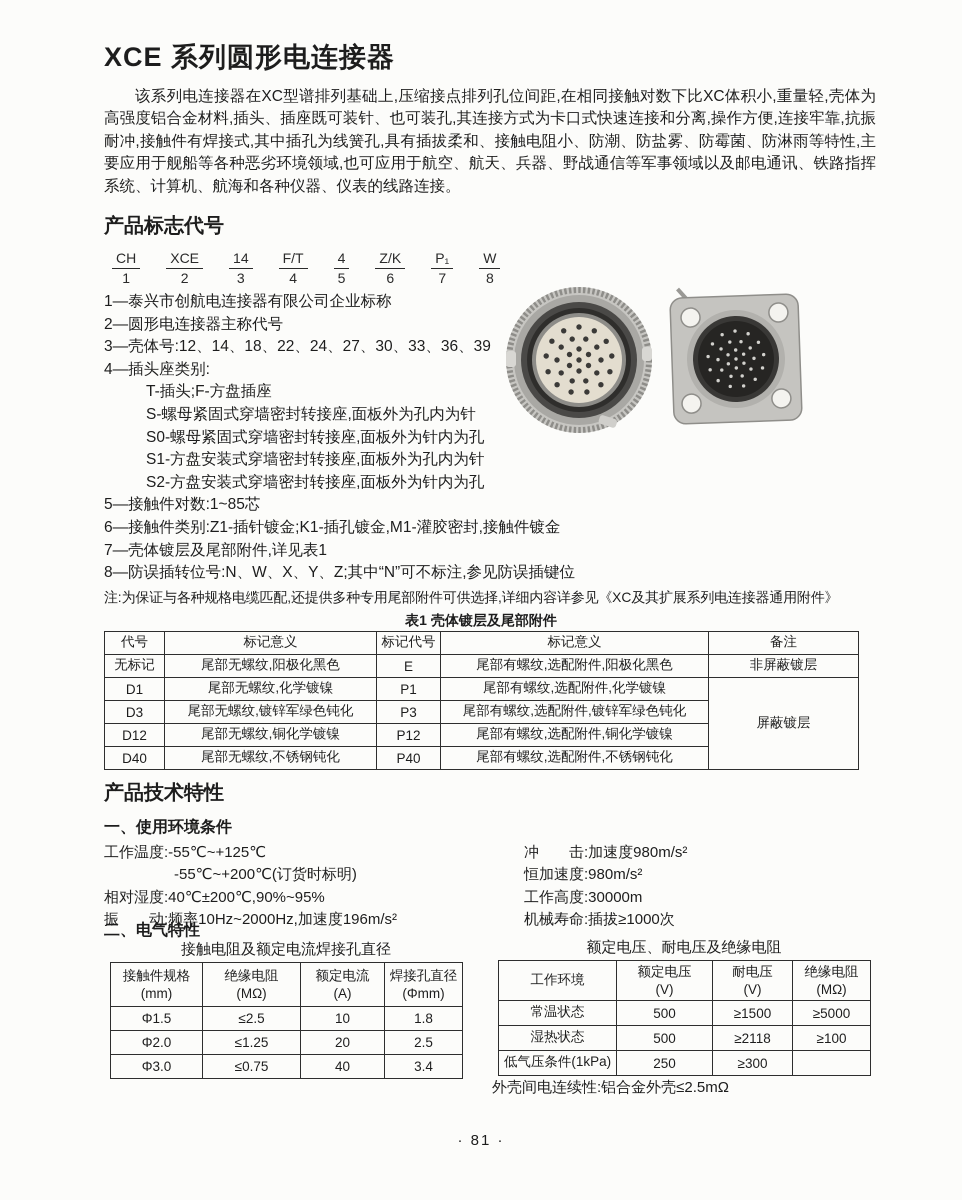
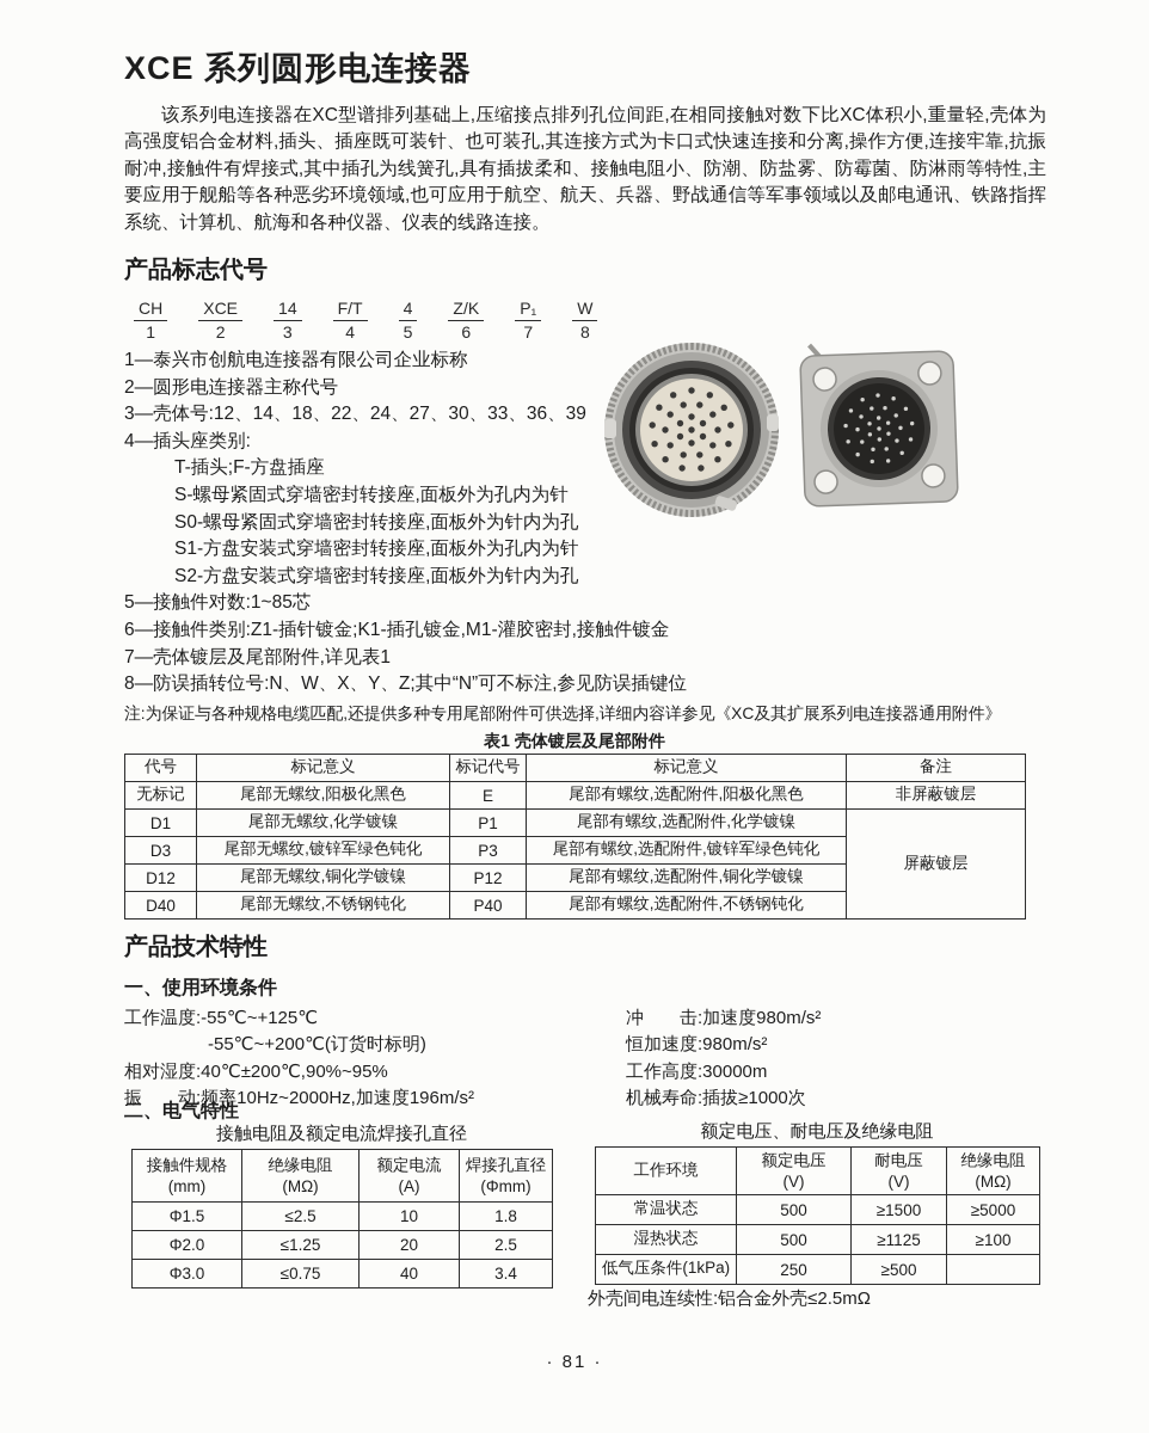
  XCE 系列圆形电连接器
  该系列电连接器在XC型谱排列基础上,压缩接点排列孔位间距,在相同接触对数下比XC体积小,重量轻,壳体为高强度铝合金材料,插头、插座既可装针、也可装孔,其连接方式为卡口式快速连接和分离,操作方便,连接牢靠,抗振耐冲,接触件有焊接式,其中插孔为线簧孔,具有插拔柔和、接触电阻小、防潮、防盐雾、防霉菌、防淋雨等特性,主要应用于舰船等各种恶劣环境领域,也可应用于航空、航天、兵器、野战通信等军事领域以及邮电通讯、铁路指挥系统、计算机、航海和各种仪器、仪表的线路连接。
  产品标志代号
  CH
  1
  XCE
  2
  14
  3
  F/T
  4
  4
  5
  Z/K
  6
  P₁
  7
  W
  8
  1—泰兴市创航电连接器有限公司企业标称
  2—圆形电连接器主称代号
  3—壳体号:12、14、18、22、24、27、30、33、36、39
  4—插头座类别:
  T-插头;F-方盘插座
  S-螺母紧固式穿墙密封转接座,面板外为孔内为针
  S0-螺母紧固式穿墙密封转接座,面板外为针内为孔
  S1-方盘安装式穿墙密封转接座,面板外为孔内为针
  S2-方盘安装式穿墙密封转接座,面板外为针内为孔
  5—接触件对数:1~85芯
  6—接触件类别:Z1-插针镀金;K1-插孔镀金,M1-灌胶密封,接触件镀金
  7—壳体镀层及尾部附件,详见表1
  8—防误插转位号:N、W、X、Y、Z;其中“N”可不标注,参见防误插键位
  注:为保证与各种规格电缆匹配,还提供多种专用尾部附件可供选择,详细内容详参见《XC及其扩展系列电连接器通用附件》
  表1 壳体镀层及尾部附件
  代号	标记意义	标记代号	标记意义	备注
  无标记	尾部无螺纹,阳极化黑色	E	尾部有螺纹,选配附件,阳极化黑色	非屏蔽镀层
  D1	尾部无螺纹,化学镀镍	P1	尾部有螺纹,选配附件,化学镀镍	屏蔽镀层
  D3	尾部无螺纹,镀锌军绿色钝化	P3	尾部有螺纹,选配附件,镀锌军绿色钝化
  D12	尾部无螺纹,铜化学镀镍	P12	尾部有螺纹,选配附件,铜化学镀镍
  D40	尾部无螺纹,不锈钢钝化	P40	尾部有螺纹,选配附件,不锈钢钝化
  产品技术特性
  一、使用环境条件
  工作温度:-55℃~+125℃
  -55℃~+200℃(订货时标明)
  相对湿度:40℃±200℃,90%~95%
  振 动:频率10Hz~2000Hz,加速度196m/s²
  冲 击:加速度980m/s²
  恒加速度:980m/s²
  工作高度:30000m
  机械寿命:插拔≥1000次
  二、电气特性
  接触电阻及额定电流焊接孔直径
  接触件规格(mm)	绝缘电阻(MΩ)	额定电流(A)	焊接孔直径(Φmm)
  Φ1.5	≤2.5	10	1.8
  Φ2.0	≤1.25	20	2.5
  Φ3.0	≤0.75	40	3.4
  额定电压、耐电压及绝缘电阻
  工作环境	额定电压(V)	耐电压(V)	绝缘电阻(MΩ)
  常温状态	500	≥1500	≥5000
- 湿热状态	500	≥2118	≥100
+ 湿热状态	500	≥1125	≥100
- 低气压条件(1kPa)	250	≥300
+ 低气压条件(1kPa)	250	≥500
  外壳间电连续性:铝合金外壳≤2.5mΩ
  · 81 ·
